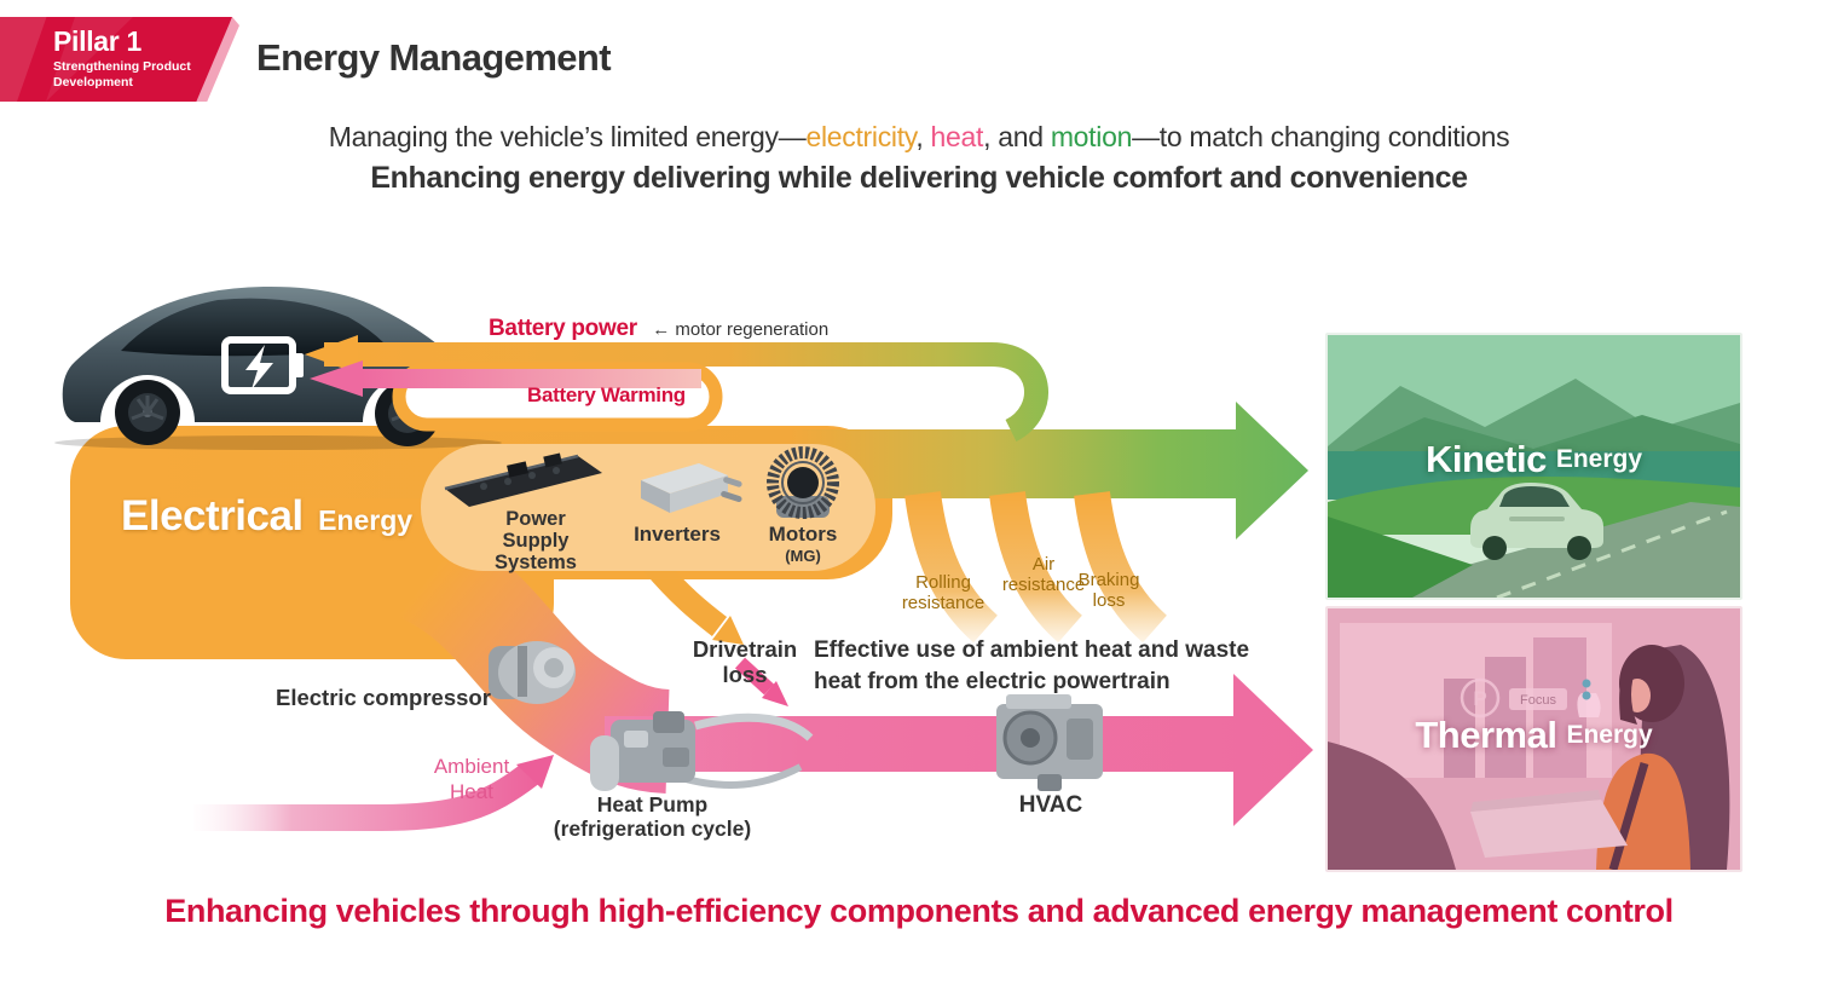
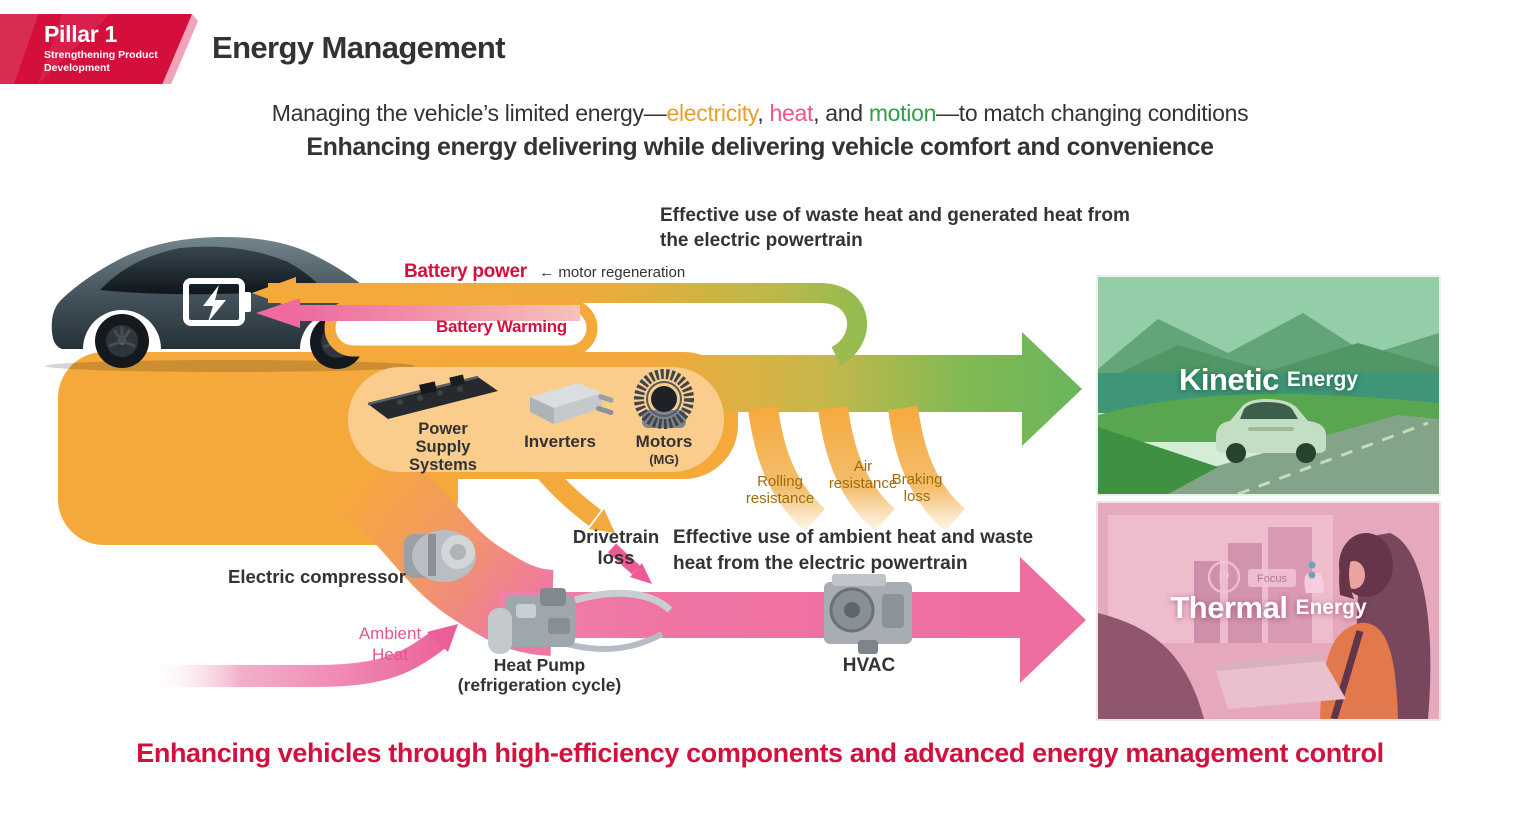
  Pillar 1
  Strengthening Product
  Development
  Energy Management
  Managing the vehicle’s limited energy—electricity, heat, and motion—to match changing conditions
  Enhancing energy delivering while delivering vehicle comfort and convenience
+ Effective use of waste heat and generated heat from
+ the electric powertrain
  Battery power ← motor regeneration
  Battery Warming
- Electrical Energy
  Power
  Supply
  Systems
  Inverters
  Motors
  (MG)
  Rolling
  resistance
  Air
  resistance
  Braking
  loss
  Drivetrain
  loss
  Effective use of ambient heat and waste
  heat from the electric powertrain
  Electric compressor
  Ambient
  Heat
  Heat Pump
  (refrigeration cycle)
  HVAC
  Kinetic
  Energy
  P
  Focus
  Thermal
  Energy
  Enhancing vehicles through high-efficiency components and advanced energy management control
